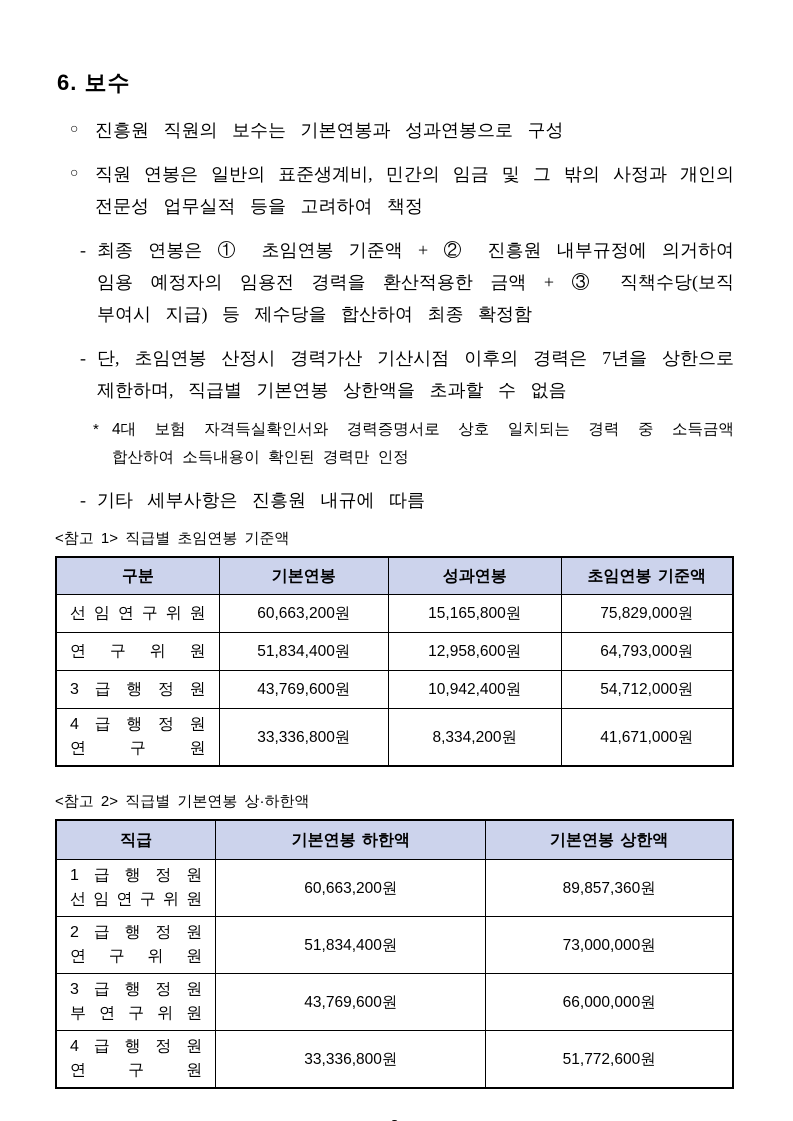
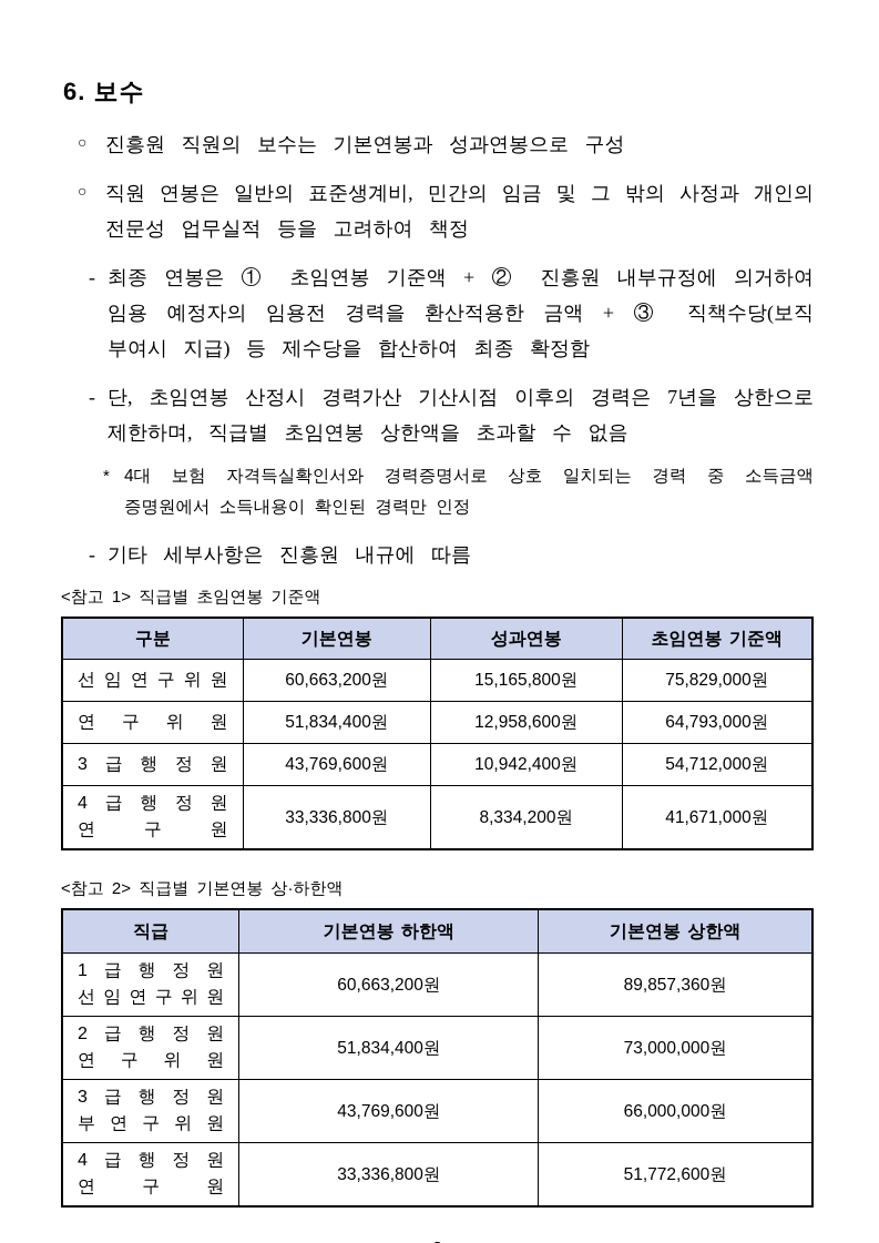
  6. 보수
  ○
  진흥원 직원의 보수는 기본연봉과 성과연봉으로 구성
  ○
  직원 연봉은 일반의 표준생계비, 민간의 임금 및 그 밖의 사정과 개인의
  전문성 업무실적 등을 고려하여 책정
  -
  최종 연봉은 ① 초임연봉 기준액 + ② 진흥원 내부규정에 의거하여
  임용 예정자의 임용전 경력을 환산적용한 금액 + ③ 직책수당(보직
  부여시 지급) 등 제수당을 합산하여 최종 확정함
  -
  단, 초임연봉 산정시 경력가산 기산시점 이후의 경력은 7년을 상한으로
- 제한하며, 직급별 기본연봉 상한액을 초과할 수 없음
+ 제한하며, 직급별 초임연봉 상한액을 초과할 수 없음
  *
  4대 보험 자격득실확인서와 경력증명서로 상호 일치되는 경력 중 소득금액
- 합산하여 소득내용이 확인된 경력만 인정
+ 증명원에서 소득내용이 확인된 경력만 인정
  -
  기타 세부사항은 진흥원 내규에 따름
  <참고 1> 직급별 초임연봉 기준액
  구분	기본연봉	성과연봉	초임연봉 기준액
  선 임 연 구 위 원	60,663,200원	15,165,800원	75,829,000원
  연 구 위 원	51,834,400원	12,958,600원	64,793,000원
  3 급 행 정 원	43,769,600원	10,942,400원	54,712,000원
  4 급 행 정 원 연 구 원	33,336,800원	8,334,200원	41,671,000원
  <참고 2> 직급별 기본연봉 상·하한액
  직급	기본연봉 하한액	기본연봉 상한액
  1 급 행 정 원 선 임 연 구 위 원	60,663,200원	89,857,360원
  2 급 행 정 원 연 구 위 원	51,834,400원	73,000,000원
  3 급 행 정 원 부 연 구 위 원	43,769,600원	66,000,000원
  4 급 행 정 원 연 구 원	33,336,800원	51,772,600원
